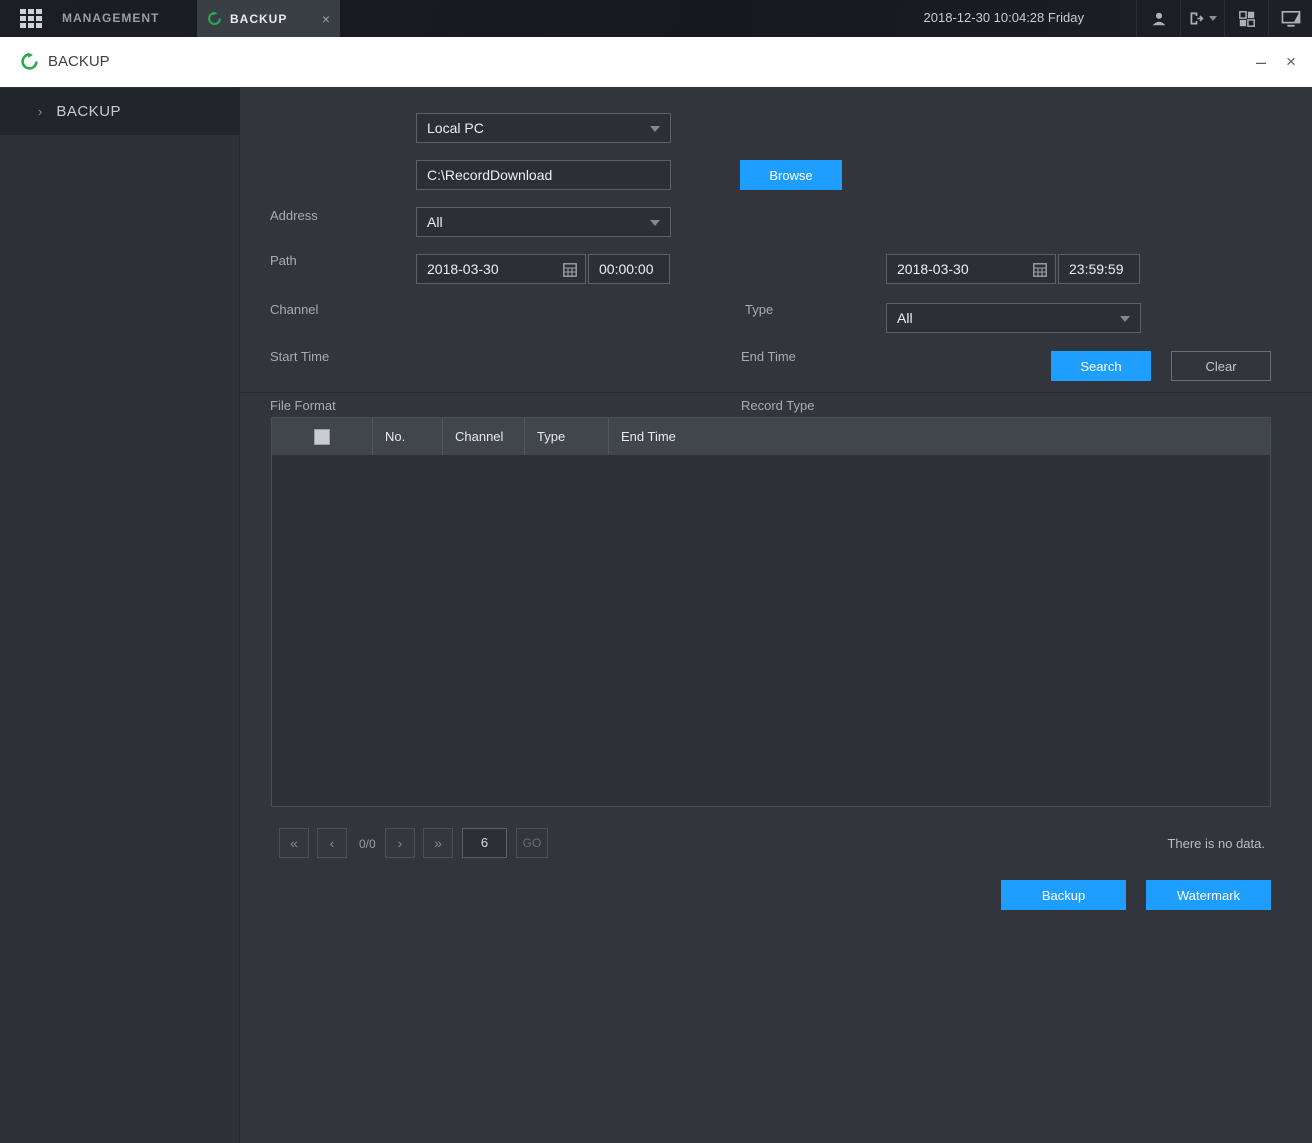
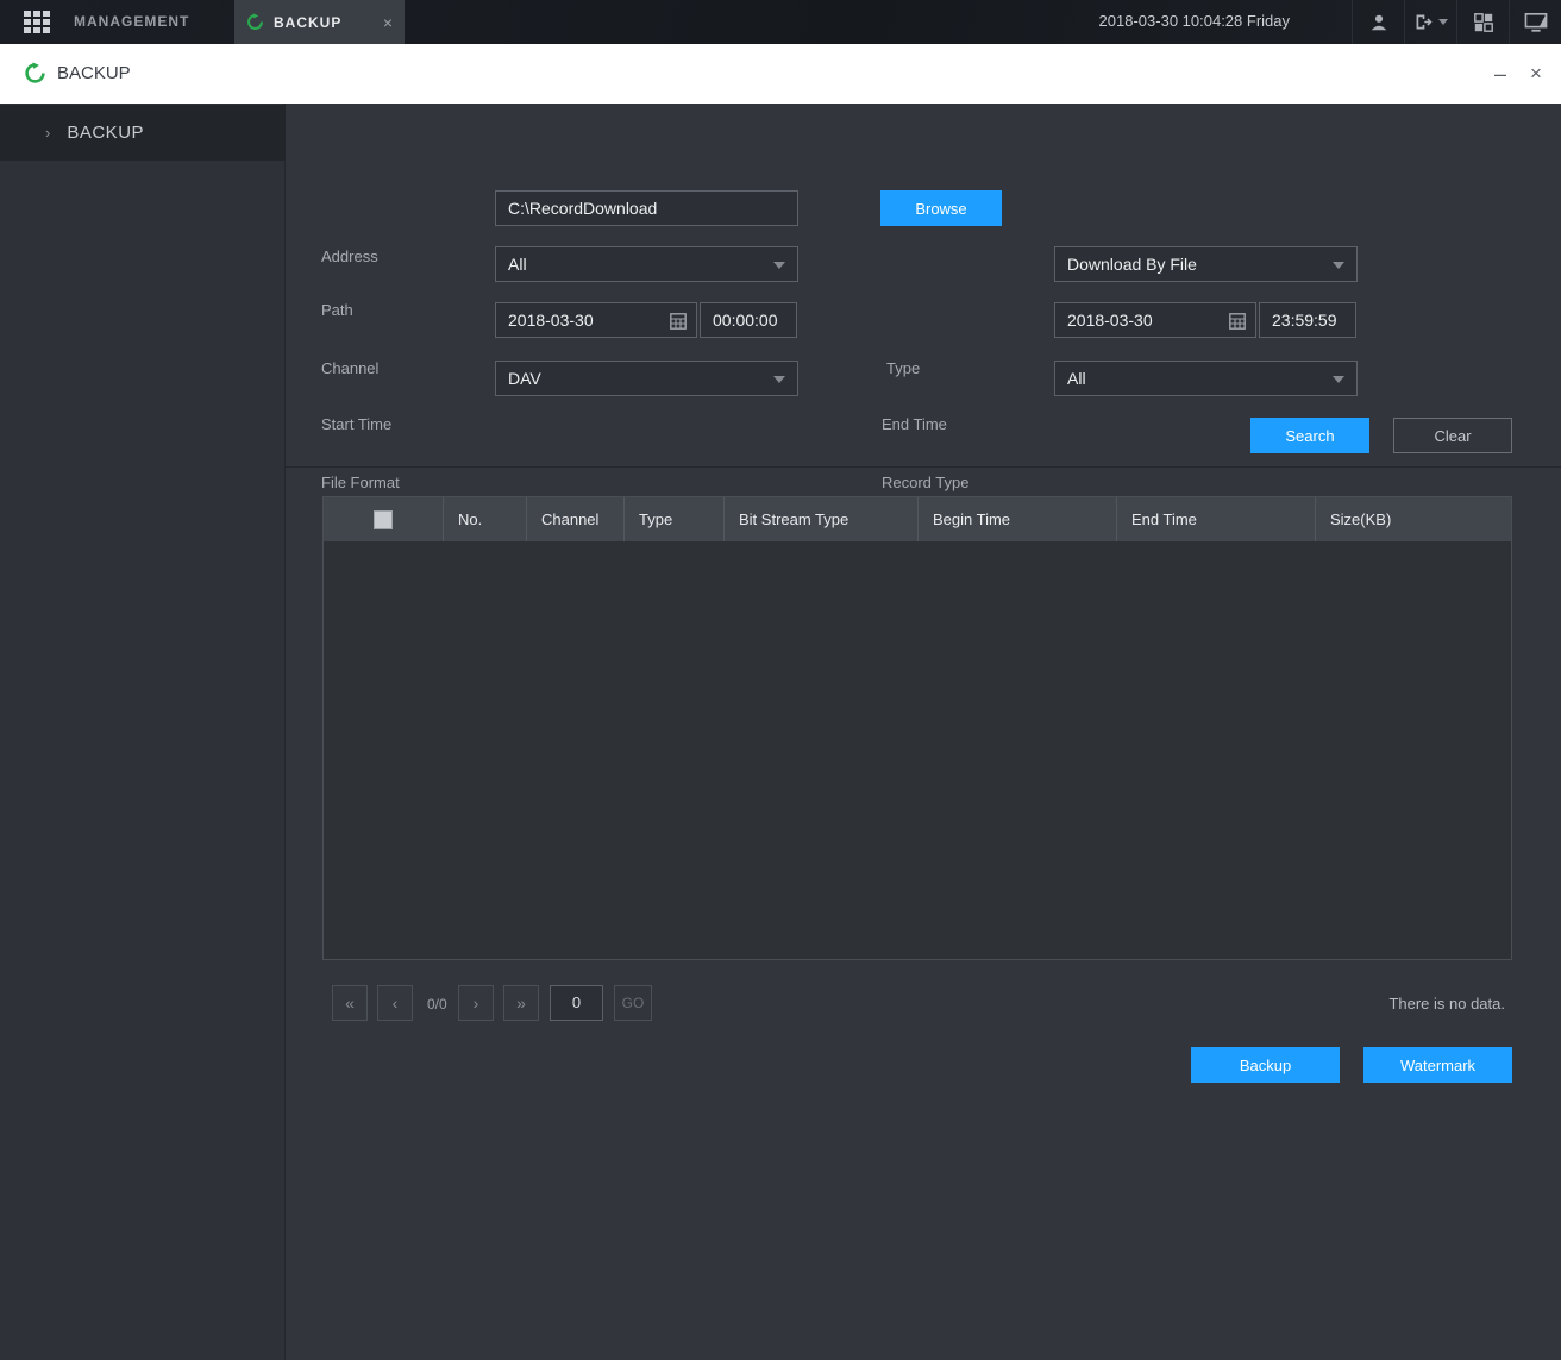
  MANAGEMENT
  BACKUP
  ×
- 2018-12-30 10:04:28 Friday
+ 2018-03-30 10:04:28 Friday
  BACKUP
  –
  ×
  ›
  BACKUP
  Address
  Path
  Channel
  Start Time
  File Format
  Type
  End Time
  Record Type
- Local PC
  C:\RecordDownload
  Browse
  All
+ Download By File
  2018-03-30
  00:00:00
  2018-03-30
  23:59:59
+ DAV
  All
  Search
  Clear
  No.
  Channel
  Type
+ Bit Stream Type
+ Begin Time
  End Time
+ Size(KB)
  «
  ‹
  0/0
  ›
  »
- 6
+ 0
  GO
  There is no data.
  Backup
  Watermark
